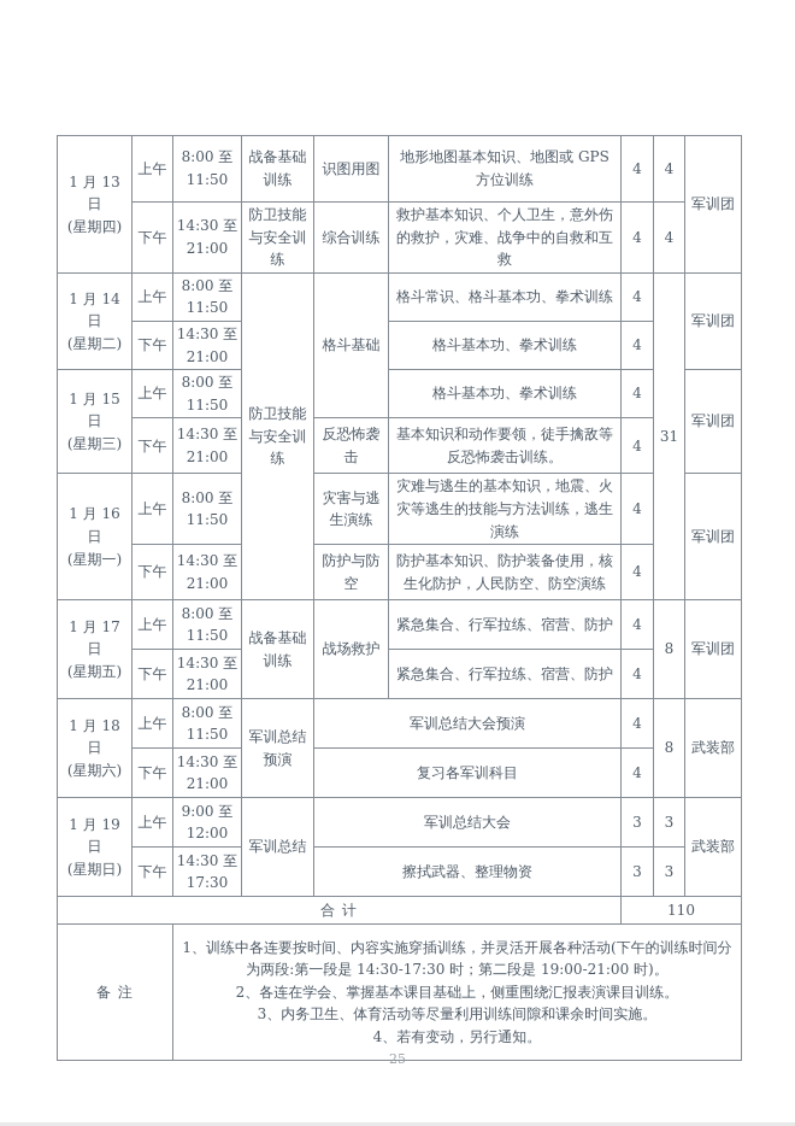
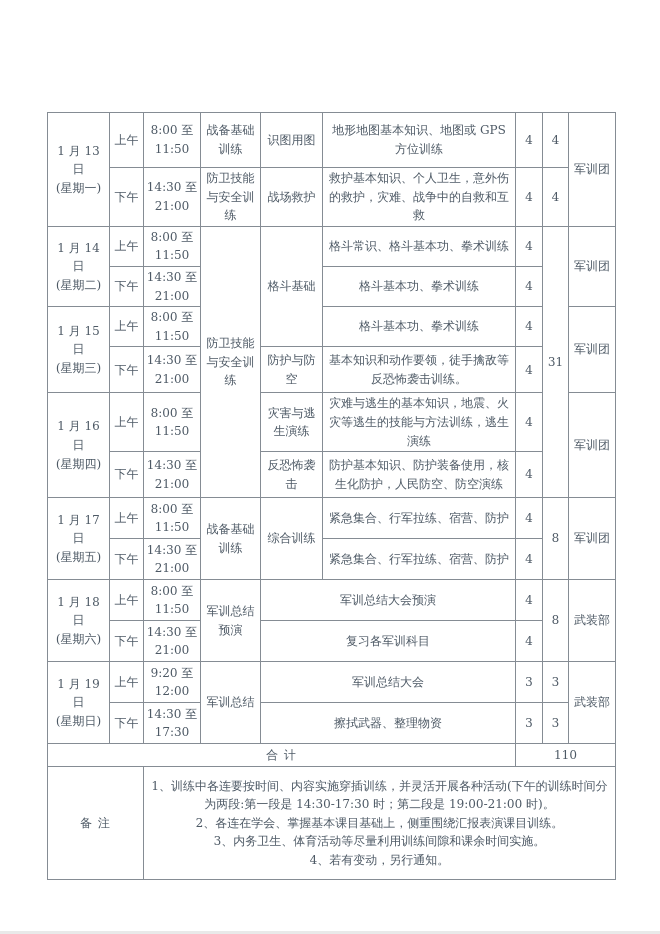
- 1 月 13 日 (星期四)	上午	8:00 至 11:50	战备基础训练	识图用图	地形地图基本知识、地图或 GPS 方位训练	4	4	军训团
+ 1 月 13 日 (星期一)	上午	8:00 至 11:50	战备基础训练	识图用图	地形地图基本知识、地图或 GPS 方位训练	4	4	军训团
- 下午	14:30 至 21:00	防卫技能与安全训练	综合训练	救护基本知识、个人卫生，意外伤的救护，灾难、战争中的自救和互救	4	4
+ 下午	14:30 至 21:00	防卫技能与安全训练	战场救护	救护基本知识、个人卫生，意外伤的救护，灾难、战争中的自救和互救	4	4
  1 月 14 日 (星期二)	上午	8:00 至 11:50	防卫技能与安全训练	格斗基础	格斗常识、格斗基本功、拳术训练	4	31	军训团
  下午	14:30 至 21:00	格斗基本功、拳术训练	4
  1 月 15 日 (星期三)	上午	8:00 至 11:50	格斗基本功、拳术训练	4	军训团
- 下午	14:30 至 21:00	反恐怖袭击	基本知识和动作要领，徒手擒敌等反恐怖袭击训练。	4
+ 下午	14:30 至 21:00	防护与防空	基本知识和动作要领，徒手擒敌等反恐怖袭击训练。	4
- 1 月 16 日 (星期一)	上午	8:00 至 11:50	灾害与逃生演练	灾难与逃生的基本知识，地震、火灾等逃生的技能与方法训练，逃生演练	4	军训团
+ 1 月 16 日 (星期四)	上午	8:00 至 11:50	灾害与逃生演练	灾难与逃生的基本知识，地震、火灾等逃生的技能与方法训练，逃生演练	4	军训团
- 下午	14:30 至 21:00	防护与防空	防护基本知识、防护装备使用，核生化防护，人民防空、防空演练	4
+ 下午	14:30 至 21:00	反恐怖袭击	防护基本知识、防护装备使用，核生化防护，人民防空、防空演练	4
- 1 月 17 日 (星期五)	上午	8:00 至 11:50	战备基础训练	战场救护	紧急集合、行军拉练、宿营、防护	4	8	军训团
+ 1 月 17 日 (星期五)	上午	8:00 至 11:50	战备基础训练	综合训练	紧急集合、行军拉练、宿营、防护	4	8	军训团
  下午	14:30 至 21:00	紧急集合、行军拉练、宿营、防护	4
  1 月 18 日 (星期六)	上午	8:00 至 11:50	军训总结预演	军训总结大会预演	4	8	武装部
  下午	14:30 至 21:00	复习各军训科目	4
- 1 月 19 日 (星期日)	上午	9:00 至 12:00	军训总结	军训总结大会	3	3	武装部
+ 1 月 19 日 (星期日)	上午	9:20 至 12:00	军训总结	军训总结大会	3	3	武装部
  下午	14:30 至 17:30	擦拭武器、整理物资	3	3
  合 计	110
  备 注	1、训练中各连要按时间、内容实施穿插训练，并灵活开展各种活动(下午的训练时间分为两段:第一段是 14:30-17:30 时；第二段是 19:00-21:00 时)。 2、各连在学会、掌握基本课目基础上，侧重围绕汇报表演课目训练。 3、内务卫生、体育活动等尽量利用训练间隙和课余时间实施。 4、若有变动，另行通知。
- 25
